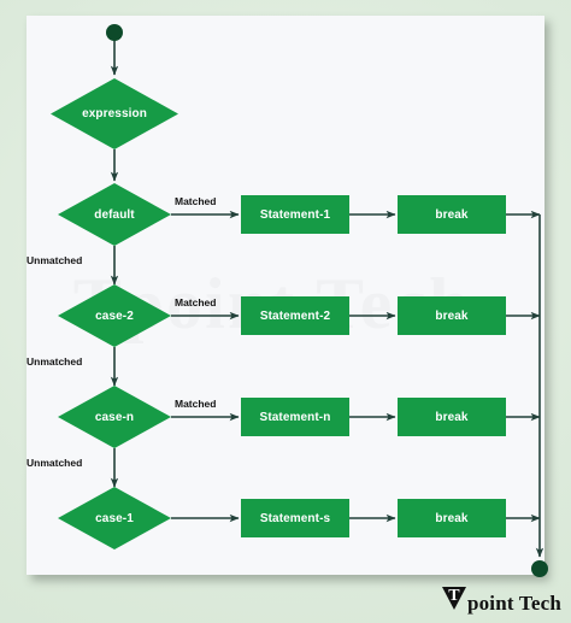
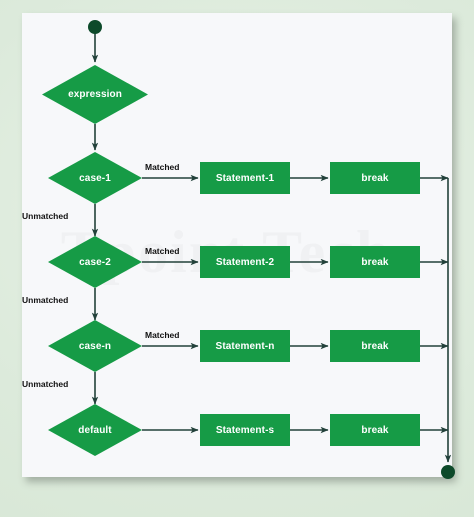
  expression
- default
+ case-1
  case-2
  case-n
- case-1
+ default
  Statement-1
  Statement-2
  Statement-n
  Statement-s
  break
  break
  break
  break
  Matched
  Matched
  Matched
  Unmatched
  Unmatched
  Unmatched
- T
- point Tech
